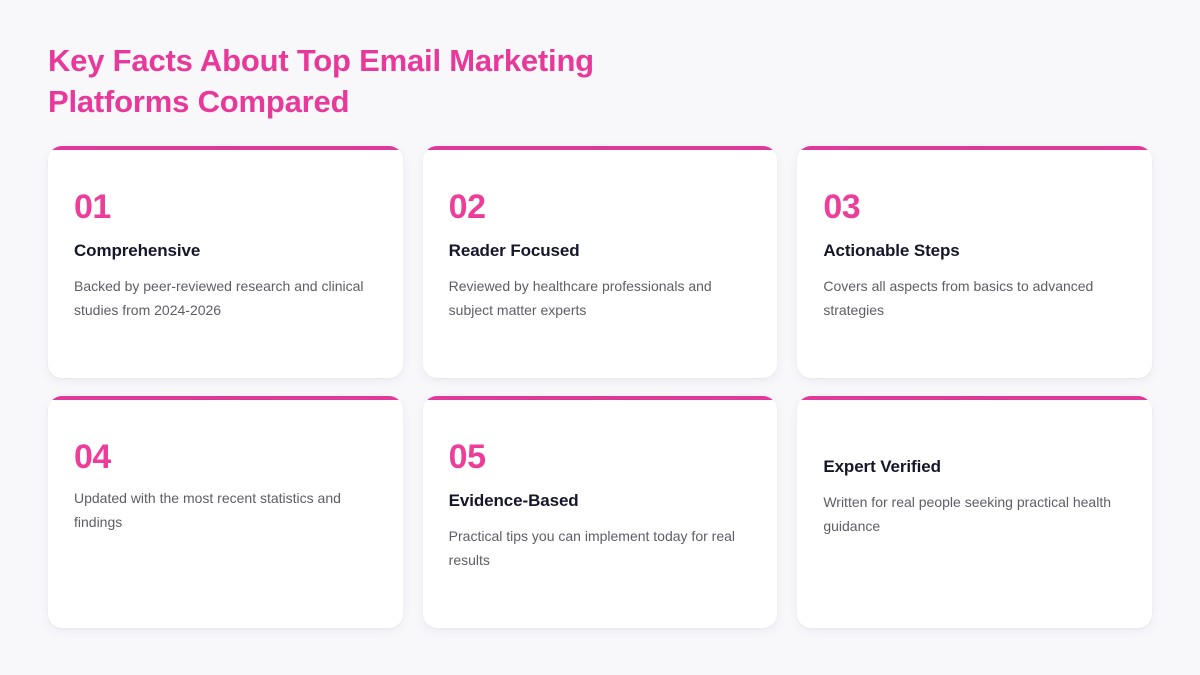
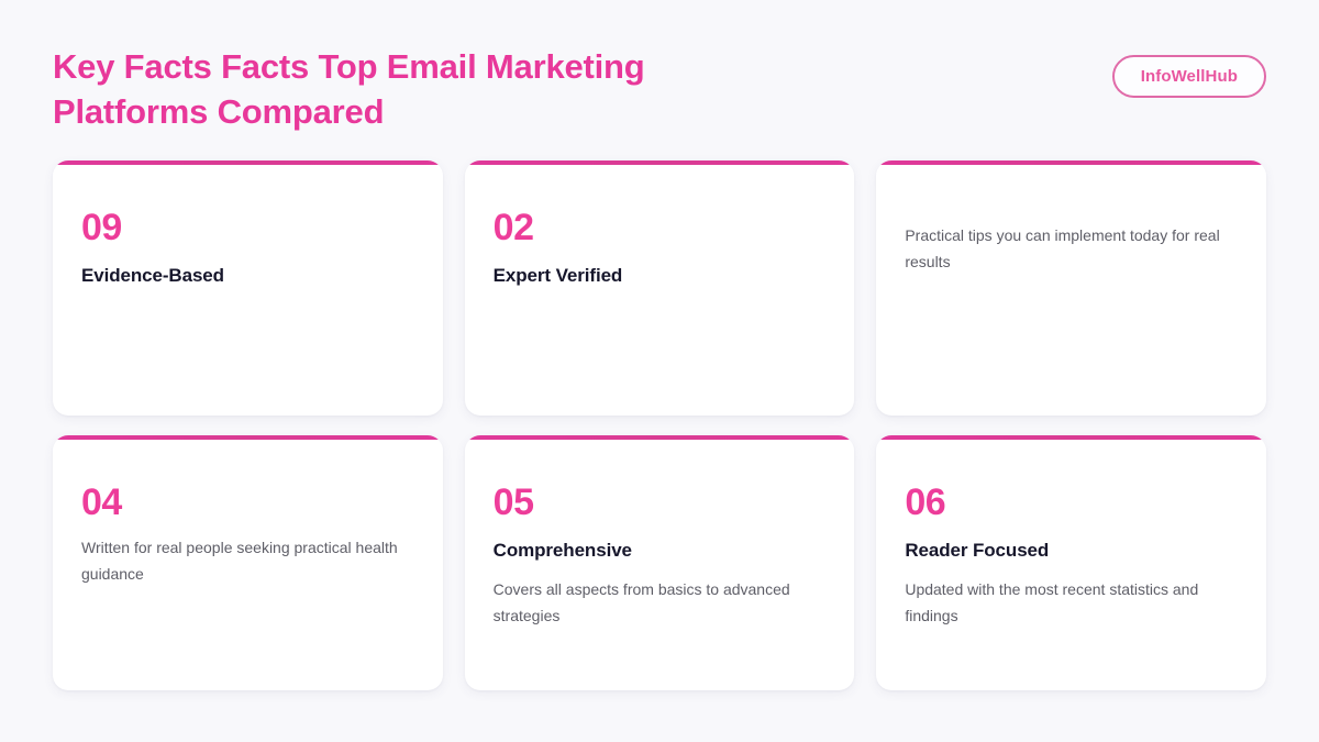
- Key Facts About Top Email Marketing Platforms Compared
+ Key Facts Facts Top Email Marketing Platforms Compared
+ InfoWellHub
- 01
+ 09
- Comprehensive
+ Evidence-Based
- Backed by peer-reviewed research and clinical studies from 2024-2026
  02
- Reader Focused
+ Expert Verified
- Reviewed by healthcare professionals and subject matter experts
- 03
- Actionable Steps
- Covers all aspects from basics to advanced strategies
+ Practical tips you can implement today for real results
  04
- Updated with the most recent statistics and findings
+ Written for real people seeking practical health guidance
  05
- Evidence-Based
+ Comprehensive
- Practical tips you can implement today for real results
+ Covers all aspects from basics to advanced strategies
+ 06
- Expert Verified
+ Reader Focused
- Written for real people seeking practical health guidance
+ Updated with the most recent statistics and findings
